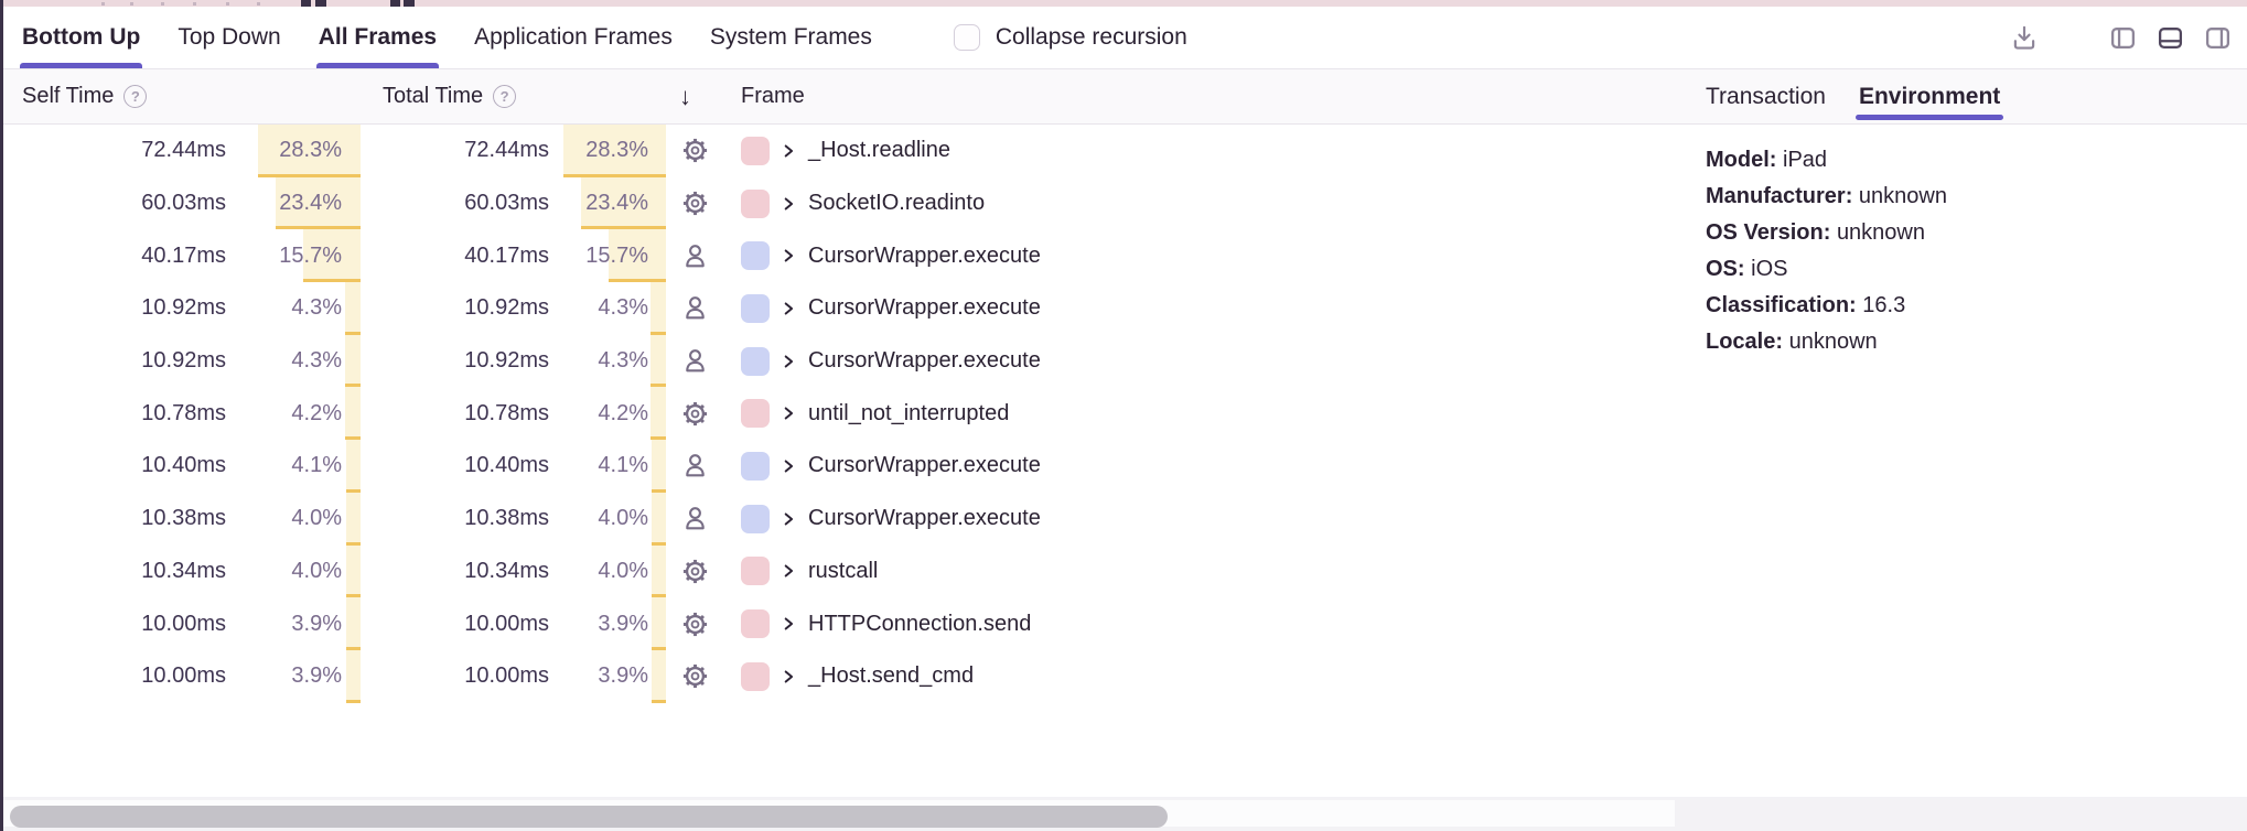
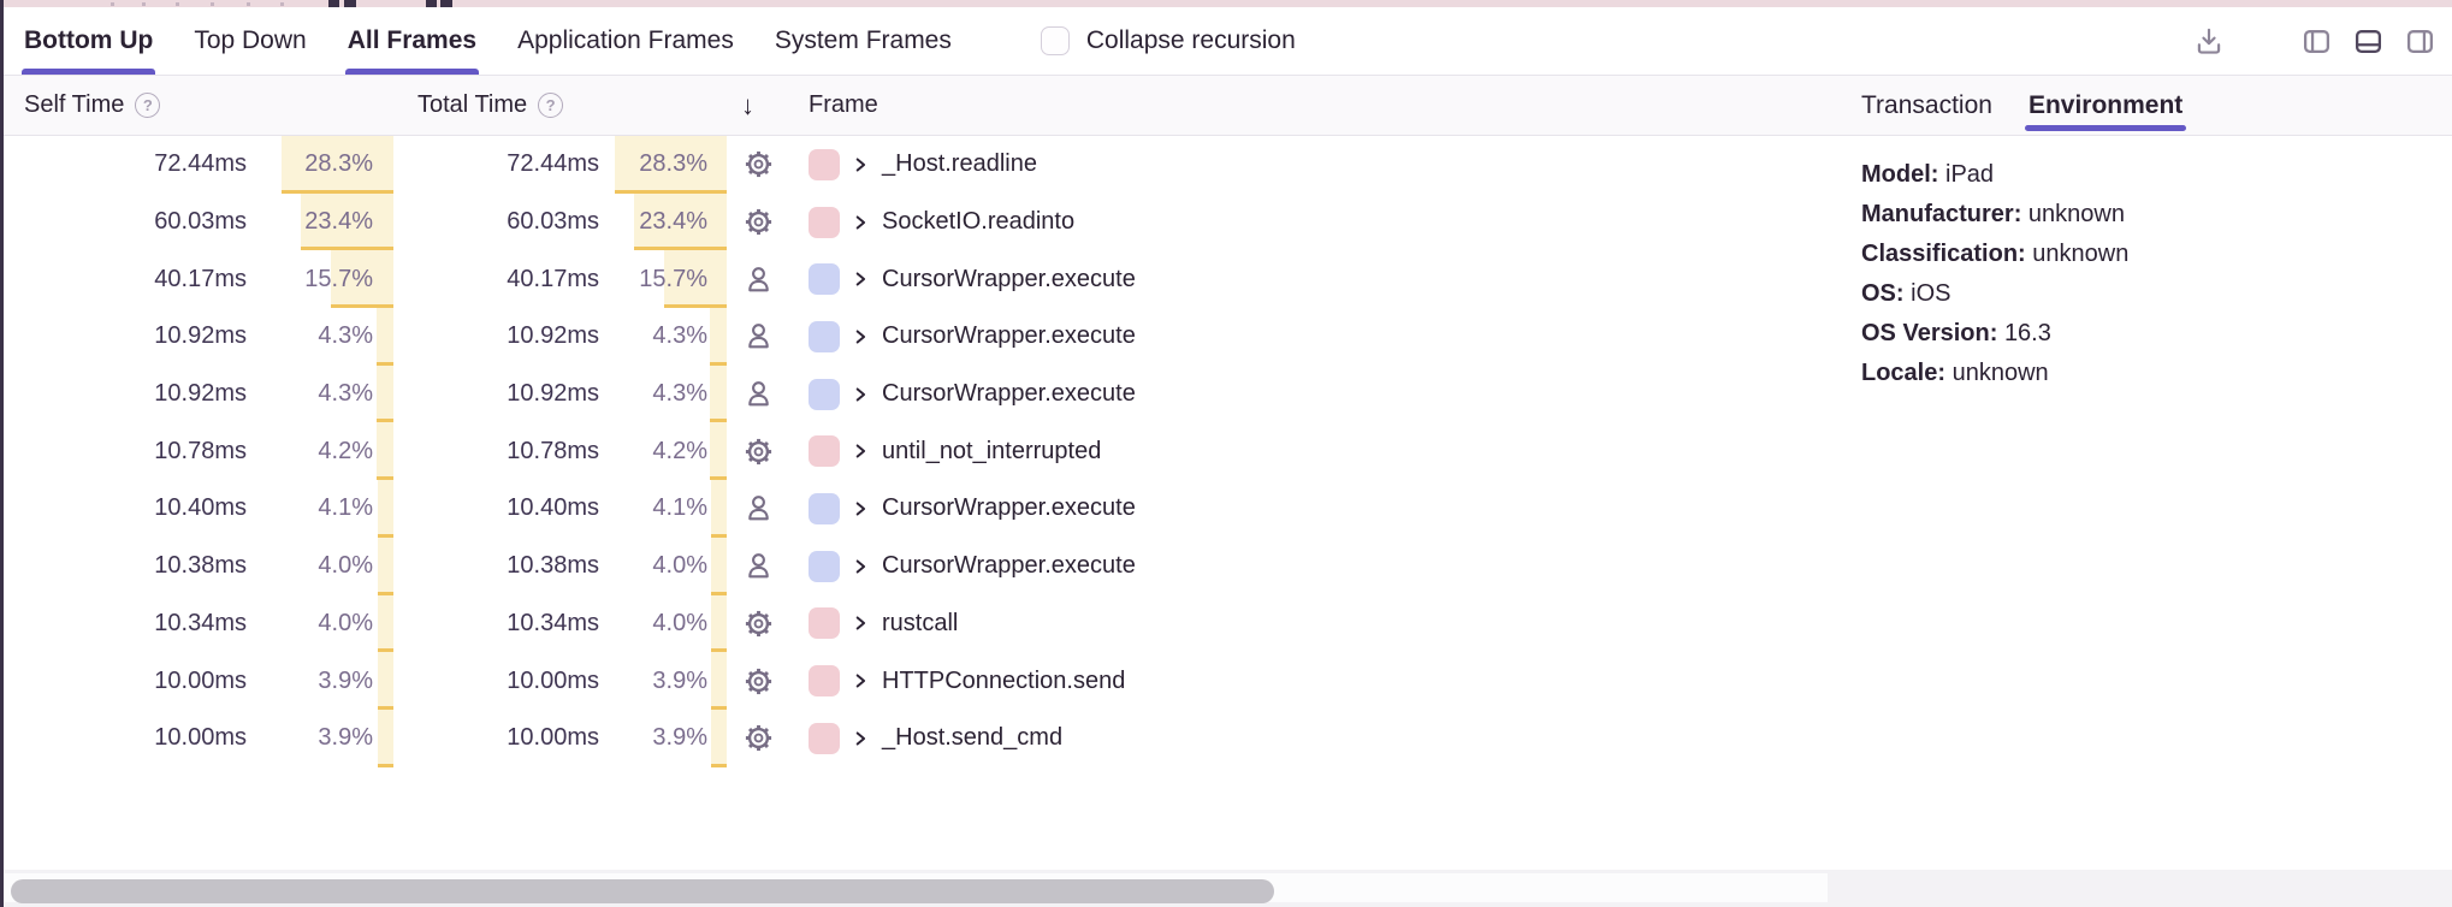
  Bottom Up
  Top Down
  All Frames
  Application Frames
  System Frames
  Collapse recursion
  Self Time
  ?
  Total Time
  ?
  ↓
  Frame
  Transaction
  Environment
  72.44ms
  28.3%
  72.44ms
  28.3%
  _Host.readline
  60.03ms
  23.4%
  60.03ms
  23.4%
  SocketIO.readinto
  40.17ms
  15.7%
  40.17ms
  15.7%
  CursorWrapper.execute
  10.92ms
  4.3%
  10.92ms
  4.3%
  CursorWrapper.execute
  10.92ms
  4.3%
  10.92ms
  4.3%
  CursorWrapper.execute
  10.78ms
  4.2%
  10.78ms
  4.2%
  until_not_interrupted
  10.40ms
  4.1%
  10.40ms
  4.1%
  CursorWrapper.execute
  10.38ms
  4.0%
  10.38ms
  4.0%
  CursorWrapper.execute
  10.34ms
  4.0%
  10.34ms
  4.0%
  rustcall
  10.00ms
  3.9%
  10.00ms
  3.9%
  HTTPConnection.send
  10.00ms
  3.9%
  10.00ms
  3.9%
  _Host.send_cmd
  Model: iPad
  Manufacturer: unknown
- OS Version: unknown
+ Classification: unknown
  OS: iOS
- Classification: 16.3
+ OS Version: 16.3
  Locale: unknown
